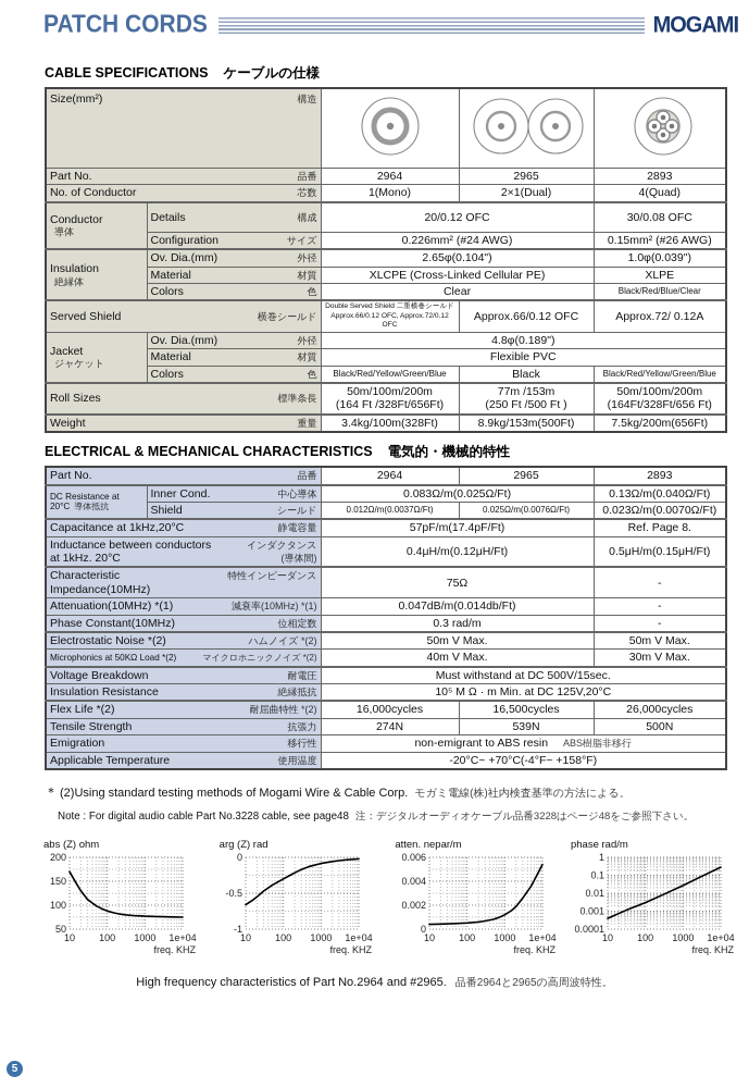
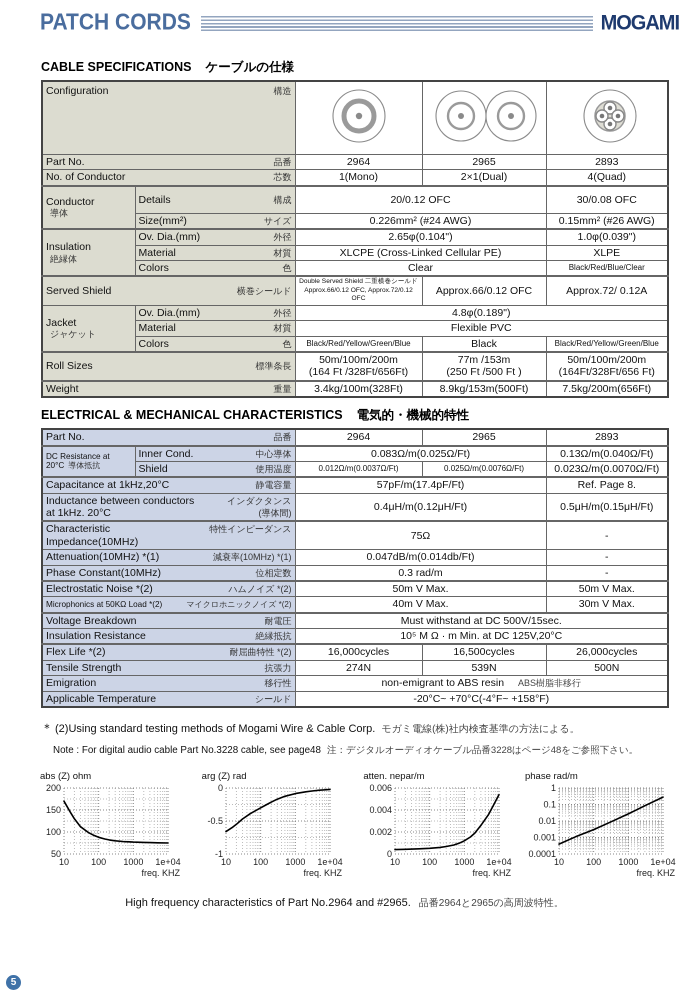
  PATCH CORDS
  MOGAMI
  CABLE SPECIFICATIONS ケーブルの仕様
- Size(mm²) 構造
+ Configuration 構造
  Part No. 品番	2964	2965	2893
  No. of Conductor 芯数	1(Mono)	2×1(Dual)	4(Quad)
  Conductor導体	Details 構成	20/0.12 OFC	30/0.08 OFC
- Configuration サイズ	0.226mm² (#24 AWG)	0.15mm² (#26 AWG)
+ Size(mm²) サイズ	0.226mm² (#24 AWG)	0.15mm² (#26 AWG)
  Insulation絶縁体	Ov. Dia.(mm) 外径	2.65φ(0.104")	1.0φ(0.039")
  Material 材質	XLCPE (Cross-Linked Cellular PE)	XLPE
  Colors 色	Clear	Black/Red/Blue/Clear
  Jacketジャケット	Ov. Dia.(mm) 外径	4.8φ(0.189")
  Material 材質	Flexible PVC
  Colors 色	Black/Red/Yellow/Green/Blue	Black	Black/Red/Yellow/Green/Blue
  Roll Sizes 標準条長	50m/100m/200m(164 Ft /328Ft/656Ft)	77m /153m(250 Ft /500 Ft )	50m/100m/200m(164Ft/328Ft/656 Ft)
  Weight 重量	3.4kg/100m(328Ft)	8.9kg/153m(500Ft)	7.5kg/200m(656Ft)
  ELECTRICAL & MECHANICAL CHARACTERISTICS 電気的・機械的特性
  Part No. 品番	2964	2965	2893
  DC Resistance at20°C 導体抵抗	Inner Cond. 中心導体	0.083Ω/m(0.025Ω/Ft)	0.13Ω/m(0.040Ω/Ft)
- Shield シールド	0.012Ω/m(0.0037Ω/Ft)	0.025Ω/m(0.0076Ω/Ft)	0.023Ω/m(0.0070Ω/Ft)
+ Shield 使用温度	0.012Ω/m(0.0037Ω/Ft)	0.025Ω/m(0.0076Ω/Ft)	0.023Ω/m(0.0070Ω/Ft)
  Capacitance at 1kHz,20°C 静電容量	57pF/m(17.4pF/Ft)	Ref. Page 8.
  Inductance between conductors インダクタンスat 1kHz. 20°C (導体間)	0.4μH/m(0.12μH/Ft)	0.5μH/m(0.15μH/Ft)
  Characteristic Impedance(10MHz)特性インピーダンス	75Ω	-
  Attenuation(10MHz) *(1) 減衰率(10MHz) *(1)	0.047dB/m(0.014db/Ft)	-
  Phase Constant(10MHz) 位相定数	0.3 rad/m	-
  Electrostatic Noise *(2) ハムノイズ *(2)	50m V Max.	50m V Max.
  Microphonics at 50KΩ Load *(2) マイクロホニックノイズ *(2)	40m V Max.	30m V Max.
  Voltage Breakdown 耐電圧	Must withstand at DC 500V/15sec.
  Insulation Resistance 絶縁抵抗	10⁵ M Ω · m Min. at DC 125V,20°C
  Flex Life *(2) 耐屈曲特性 *(2)	16,000cycles	16,500cycles	26,000cycles
  Tensile Strength 抗張力	274N	539N	500N
  Emigration 移行性	non-emigrant to ABS resin ABS樹脂非移行
- Applicable Temperature 使用温度	-20°C~ +70°C(-4°F~ +158°F)
+ Applicable Temperature シールド	-20°C~ +70°C(-4°F~ +158°F)
  ＊ (2)Using standard testing methods of Mogami Wire & Cable Corp. モガミ電線(株)社内検査基準の方法による。
  Note : For digital audio cable Part No.3228 cable, see page48 注：デジタルオーディオケーブル品番3228はページ48をご参照下さい。
  abs (Z) ohm
  50
  100
  150
  200
  10
  100
  1000
  1e+04
  freq. KHZ
  arg (Z) rad
  0
  -0.5
  -1
  10
  100
  1000
  1e+04
  freq. KHZ
  atten. nepar/m
  0
  0.002
  0.004
  0.006
  10
  100
  1000
  1e+04
  freq. KHZ
  phase rad/m
  1
  0.1
  0.01
  0.001
  0.0001
  10
  100
  1000
  1e+04
  freq. KHZ
  High frequency characteristics of Part No.2964 and #2965. 品番2964と2965の高周波特性。
  5
